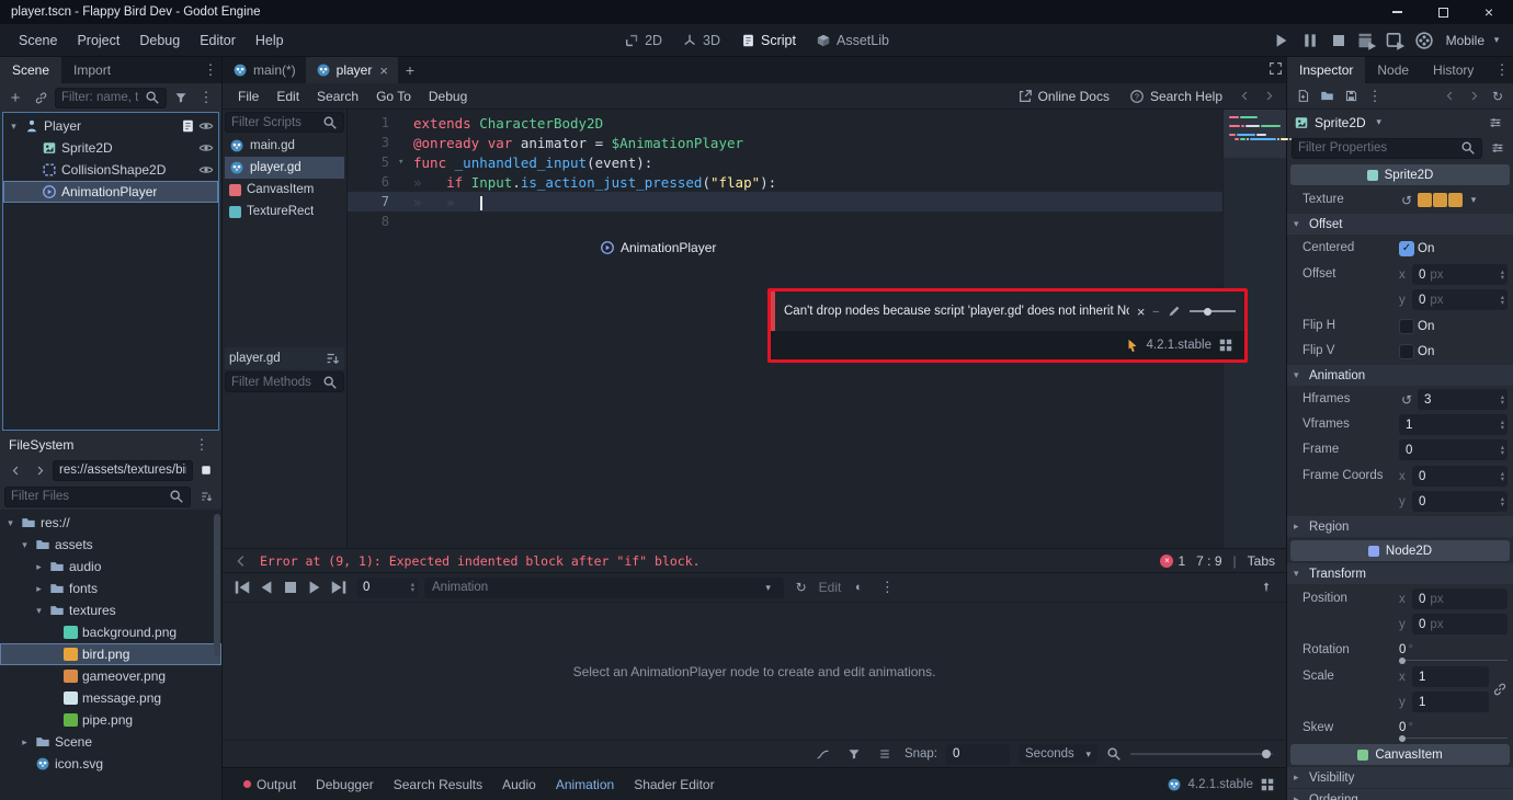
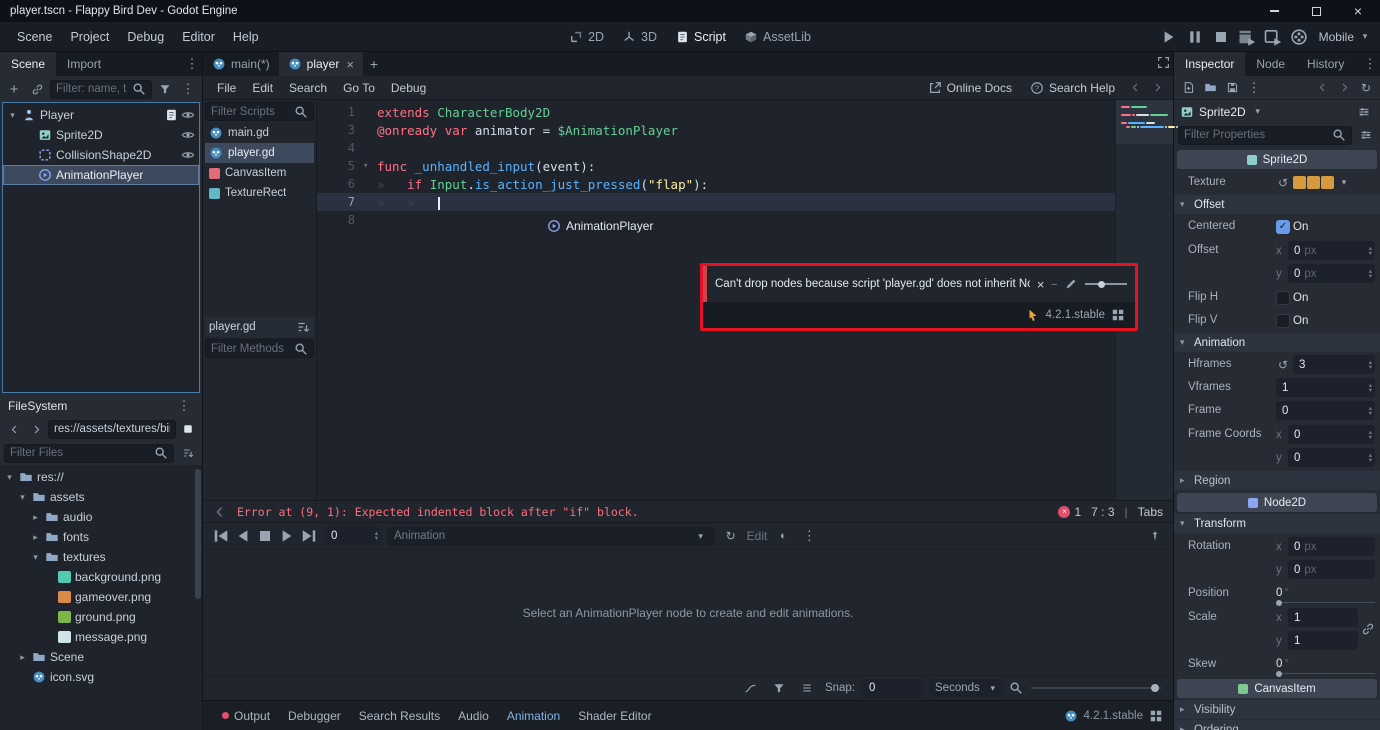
  player.tscn - Flappy Bird Dev - Godot Engine
  ×
  Scene
  Project
  Debug
  Editor
  Help
  2D
  3D
  Script
  AssetLib
  Mobile
  ▾
  Scene
  Import
  ⋮
  +
  Filter: name, t
  ⋮
  ▾
  Player
  Sprite2D
  CollisionShape2D
  AnimationPlayer
  FileSystem
  ⋮
  res://assets/textures/bi
  Filter Files
  ▾
  res://
  ▾
  assets
  ▸
  audio
  ▸
  fonts
  ▾
  textures
  background.png
- bird.png
  gameover.png
+ ground.png
  message.png
- pipe.png
  ▸
  Scene
  icon.svg
  main(*)
  player
  ×
  +
  File
  Edit
  Search
  Go To
  Debug
  Online Docs
  Search Help
  Filter Scripts
  main.gd
  player.gd
  CanvasItem
  TextureRect
  player.gd
  Filter Methods
  1
  extends CharacterBody2D
  3
  @onready var animator = $AnimationPlayer
+ 4
  5
  ▾
  func _unhandled_input(event):
  6
  » if Input.is_action_just_pressed("flap"):
  7
  8
  AnimationPlayer
  Error at (9, 1): Expected indented block after "if" block.
  ×
  1
- 7 : 9
+ 7 : 3
  |
  Tabs
  0
  Animation
  ▾
  ↻
  Edit
  ◐
  ⋮
  Select an AnimationPlayer node to create and edit animations.
  Snap:
  0
  Seconds
  ▾
  Output
  Debugger
  Search Results
  Audio
  Animation
  Shader Editor
  4.2.1.stable
  Inspector
  Node
  History
  ⋮
  ⋮
  ↻
  Sprite2D
  ▾
  Filter Properties
  Sprite2D
  Texture
  ↺
  ▾
  ▾
  Offset
  Centered
  ✓
  On
  Offset
  x
  0
  px
  y
  0
  px
  Flip H
  On
  Flip V
  On
  ▾
  Animation
  Hframes
  ↺
  3
  Vframes
  1
  Frame
  0
  Frame Coords
  x
  0
  y
  0
  ▸
  Region
  Node2D
  ▾
  Transform
- Position
+ Rotation
  x
  0
  px
  y
  0
  px
- Rotation
+ Position
  0
  °
  Scale
  x
  1
  y
  1
  Skew
  0
  °
  CanvasItem
  ▸
  Visibility
  ▸
  Can't drop nodes because script 'player.gd' does not inherit N
  ×
  ‒
  4.2.1.stable
